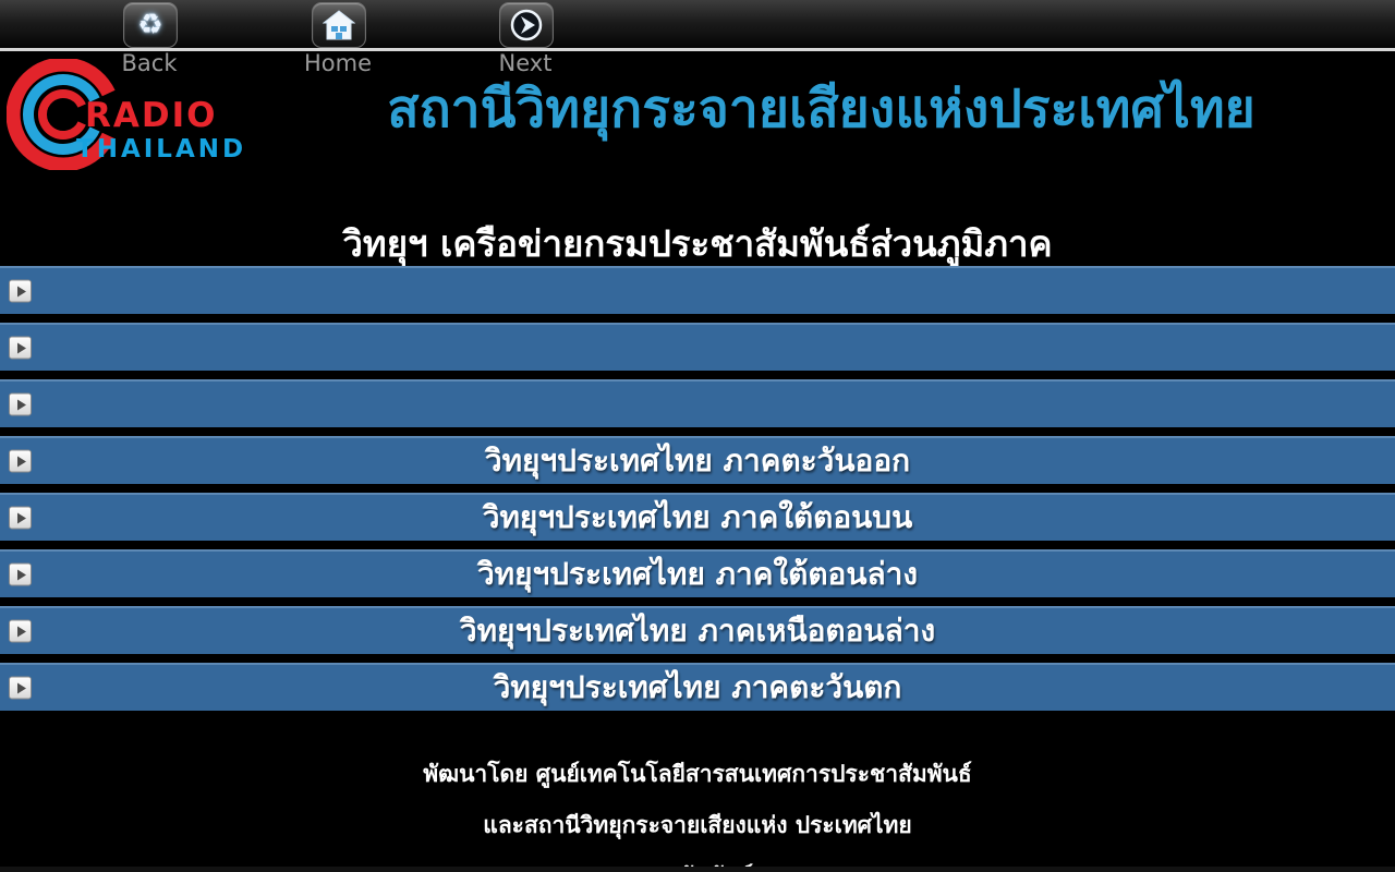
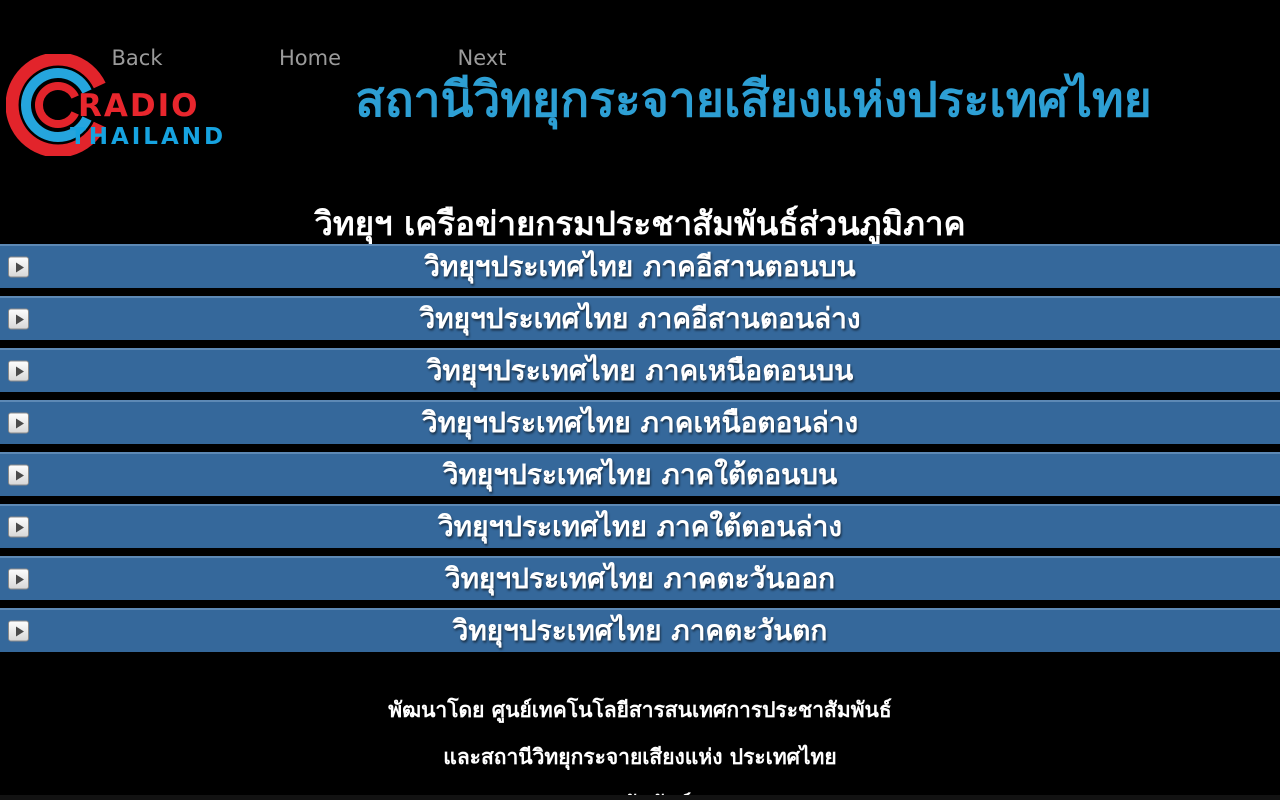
- ♻
  Back
  Home
  Next
  RADIO
  THAILAND
  สถานีวิทยุกระจายเสียงแห่งประเทศไทย
  วิทยุฯ เครือข่ายกรมประชาสัมพันธ์ส่วนภูมิภาค
+ วิทยุฯประเทศไทย ภาคอีสานตอนบน
+ วิทยุฯประเทศไทย ภาคอีสานตอนล่าง
+ วิทยุฯประเทศไทย ภาคเหนือตอนบน
- วิทยุฯประเทศไทย ภาคตะวันออก
+ วิทยุฯประเทศไทย ภาคเหนือตอนล่าง
  วิทยุฯประเทศไทย ภาคใต้ตอนบน
  วิทยุฯประเทศไทย ภาคใต้ตอนล่าง
- วิทยุฯประเทศไทย ภาคเหนือตอนล่าง
+ วิทยุฯประเทศไทย ภาคตะวันออก
  วิทยุฯประเทศไทย ภาคตะวันตก
  พัฒนาโดย ศูนย์เทคโนโลยีสารสนเทศการประชาสัมพันธ์
  และสถานีวิทยุกระจายเสียงแห่ง ประเทศไทย
